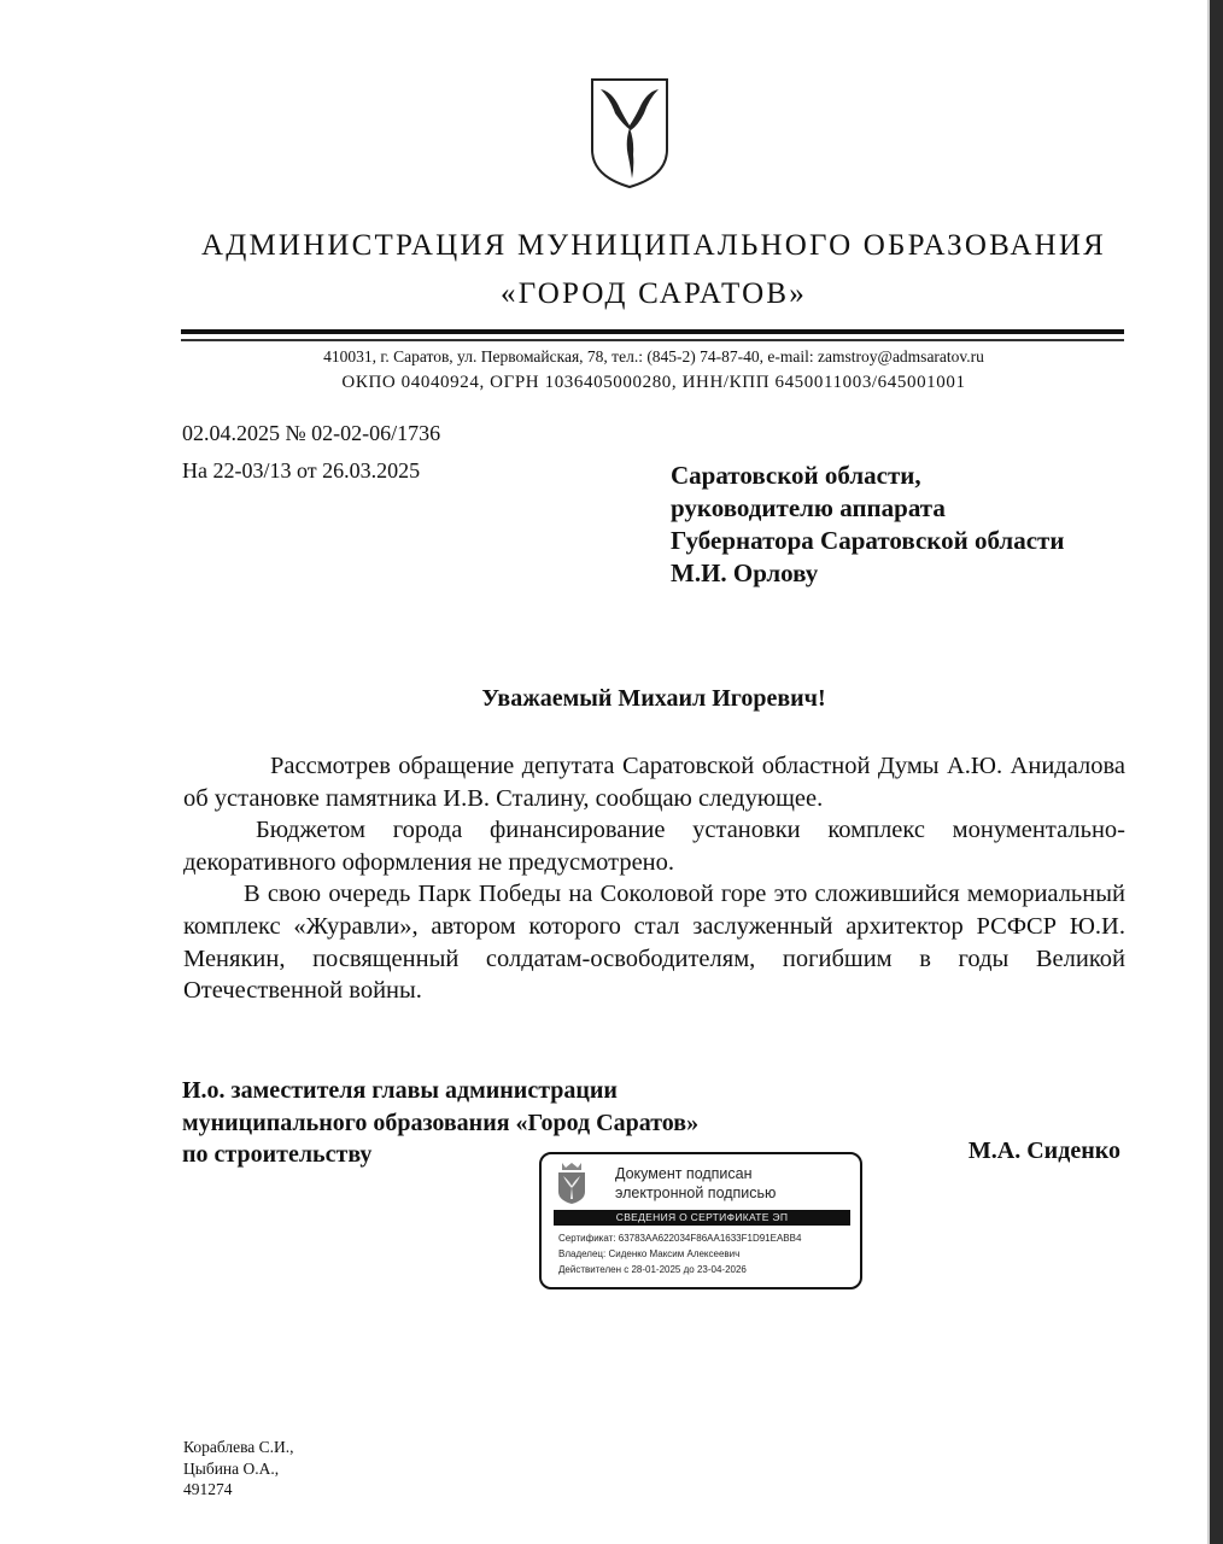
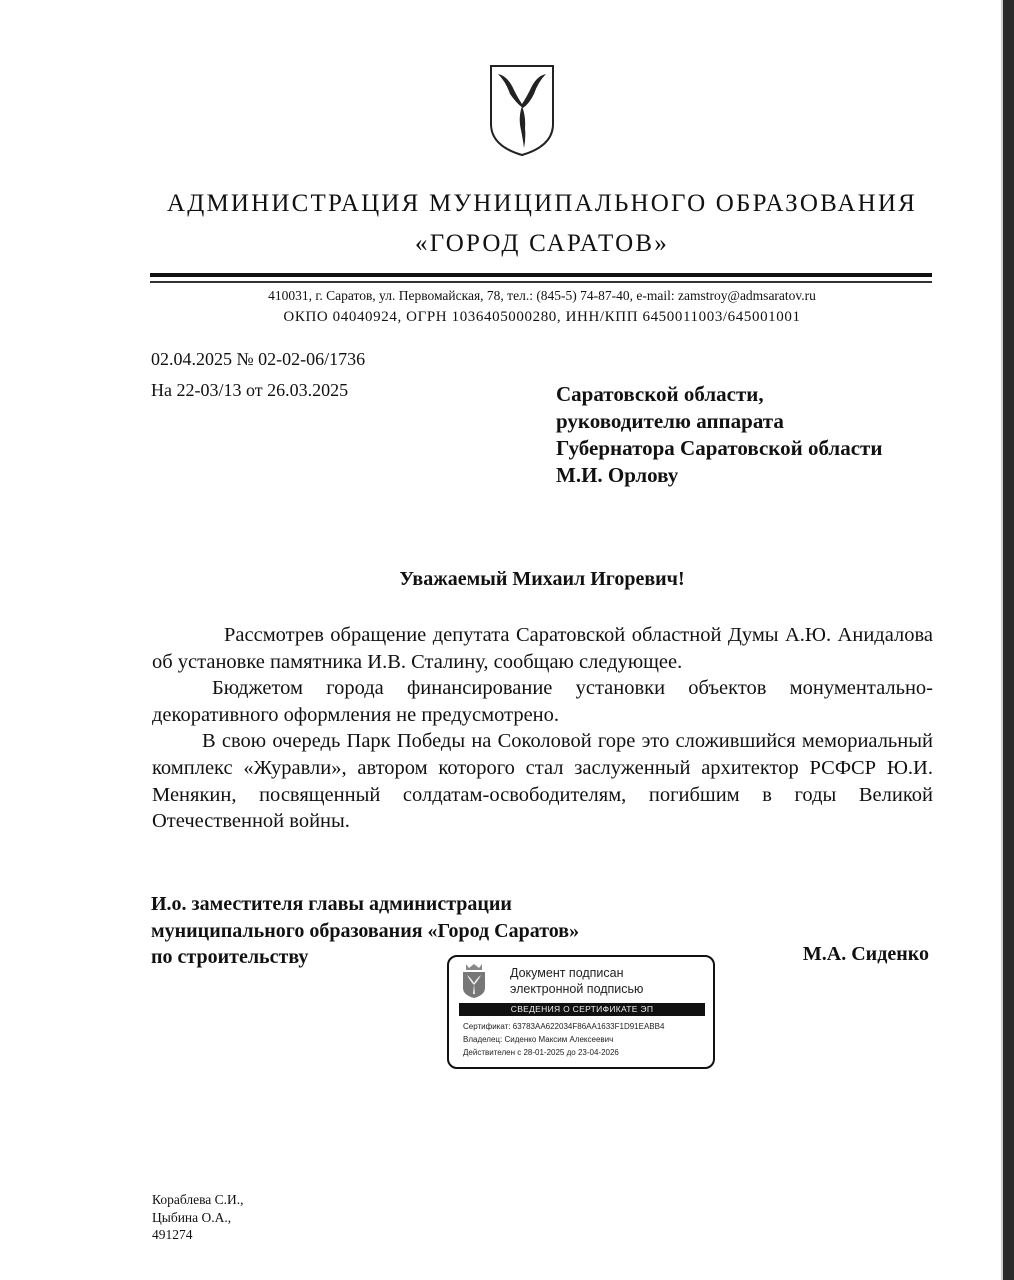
  АДМИНИСТРАЦИЯ МУНИЦИПАЛЬНОГО ОБРАЗОВАНИЯ
  «ГОРОД САРАТОВ»
- 410031, г. Саратов, ул. Первомайская, 78, тел.: (845-2) 74-87-40, e-mail: zamstroy@admsaratov.ru
+ 410031, г. Саратов, ул. Первомайская, 78, тел.: (845-5) 74-87-40, e-mail: zamstroy@admsaratov.ru
  ОКПО 04040924, ОГРН 1036405000280, ИНН/КПП 6450011003/645001001
  02.04.2025 № 02-02-06/1736
  На 22-03/13 от 26.03.2025
  Саратовской области,
  руководителю аппарата
  Губернатора Саратовской области
  М.И. Орлову
  Уважаемый Михаил Игоревич!
  Рассмотрев обращение депутата Саратовской областной Думы А.Ю. Анидалова об установке памятника И.В. Сталину, сообщаю следующее.
- Бюджетом города финансирование установки комплекс монументально-декоративного оформления не предусмотрено.
+ Бюджетом города финансирование установки объектов монументально-декоративного оформления не предусмотрено.
  В свою очередь Парк Победы на Соколовой горе это сложившийся мемориальный комплекс «Журавли», автором которого стал заслуженный архитектор РСФСР Ю.И. Менякин, посвященный солдатам-освободителям, погибшим в годы Великой Отечественной войны.
  И.о. заместителя главы администрации
  муниципального образования «Город Саратов»
  по строительству
  М.А. Сиденко
  Документ подписан
  электронной подписью
  СВЕДЕНИЯ О СЕРТИФИКАТЕ ЭП
  Сертификат: 63783AA622034F86AA1633F1D91EABB4
  Владелец: Сиденко Максим Алексеевич
  Действителен с 28-01-2025 до 23-04-2026
  Кораблева С.И.,
  Цыбина О.А.,
  491274
